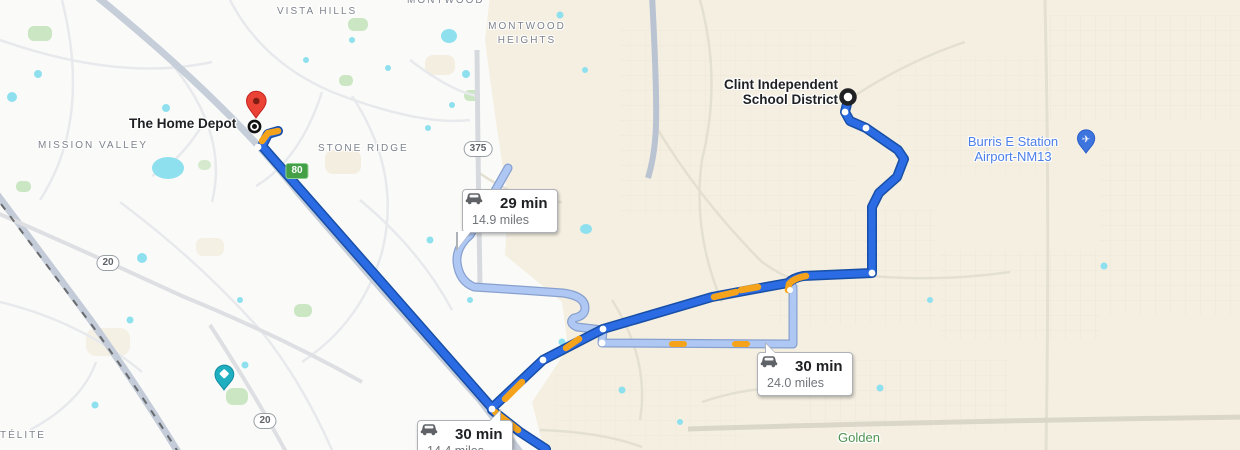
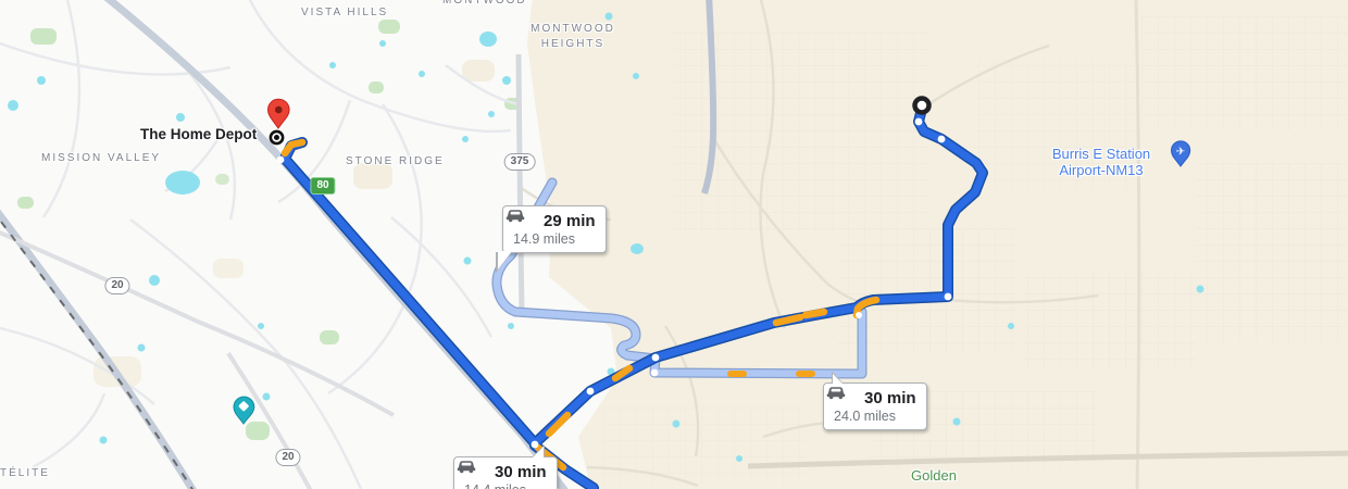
  ✈
  VISTA HILLS
  MONTWOOD
  MONTWOOD
  HEIGHTS
  MISSION VALLEY
  STONE RIDGE
  TÉLITE
  Golden
  The Home Depot
- Clint Independent
- School District
  Burris E Station
  Airport-NM13
  375
  20
  20
  80
  29 min
  14.9 miles
  30 min
  24.0 miles
  30 min
